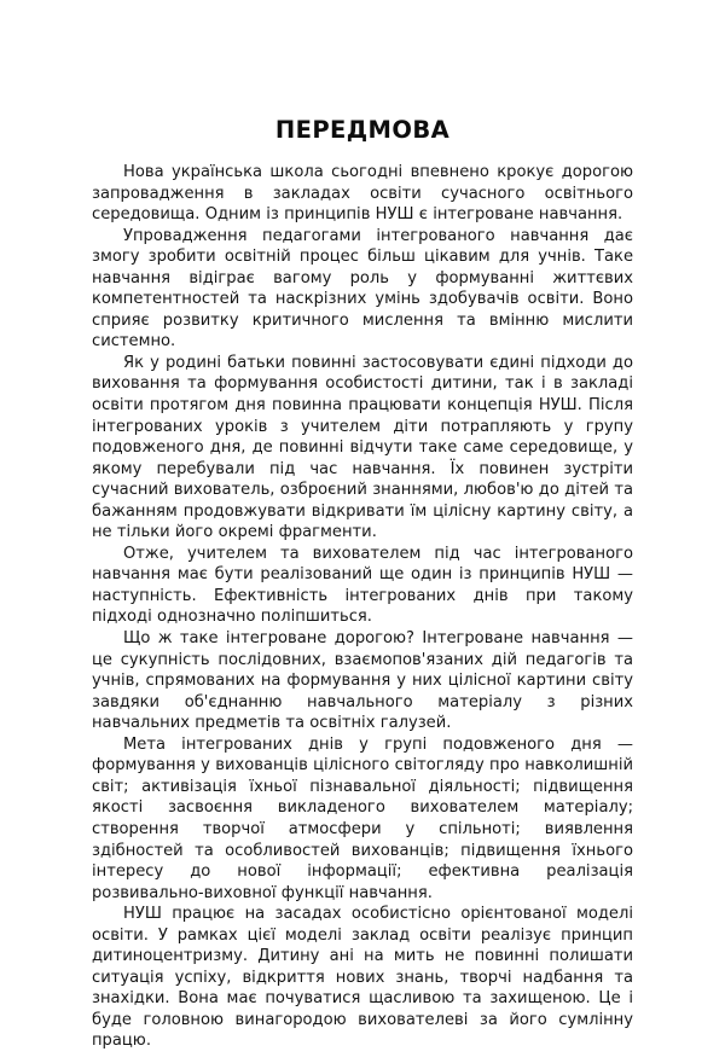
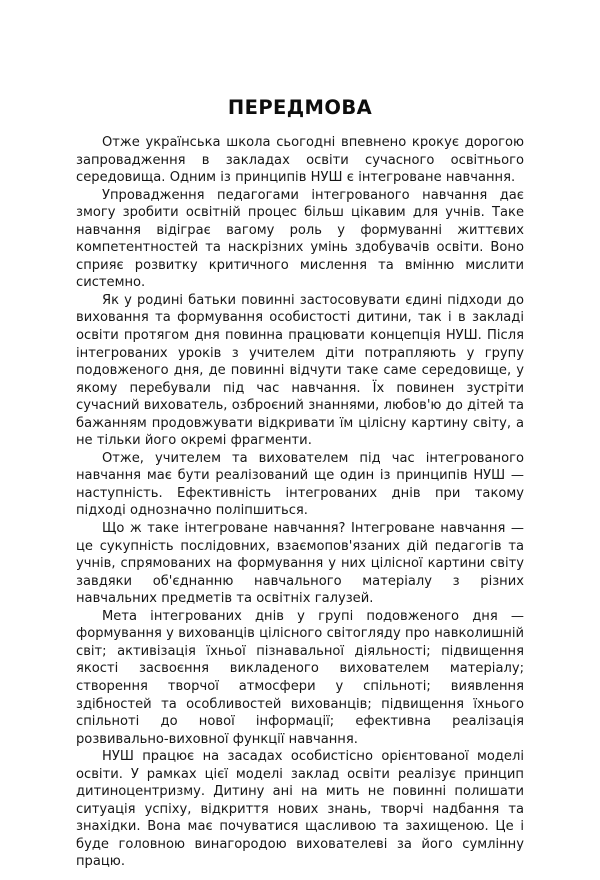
  ПЕРЕДМОВА
- Нова українська школа сьогодні впевнено крокує дорогою запровадження в закладах освіти сучасного освітнього середовища. Одним із принципів НУШ є інтегроване навчання.
+ Отже українська школа сьогодні впевнено крокує дорогою запровадження в закладах освіти сучасного освітнього середовища. Одним із принципів НУШ є інтегроване навчання.
  Упровадження педагогами інтегрованого навчання дає змогу зробити освітній процес більш цікавим для учнів. Таке навчання відіграє вагому роль у формуванні життєвих компетентностей та наскрізних умінь здобувачів освіти. Воно сприяє розвитку критичного мислення та вмінню мислити системно.
  Як у родині батьки повинні застосовувати єдині підходи до виховання та формування особистості дитини, так і в закладі освіти протягом дня повинна працювати концепція НУШ. Після інтегрованих уроків з учителем діти потрапляють у групу подовженого дня, де повинні відчути таке саме середовище, у якому перебували під час навчання. Їх повинен зустріти сучасний вихователь, озброєний знаннями, любов'ю до дітей та бажанням продовжувати відкривати їм цілісну картину світу, а не тільки його окремі фрагменти.
  Отже, учителем та вихователем під час інтегрованого навчання має бути реалізований ще один із принципів НУШ — наступність. Ефективність інтегрованих днів при такому підході однозначно поліпшиться.
- Що ж таке інтегроване дорогою? Інтегроване навчання — це сукупність послідовних, взаємопов'язаних дій педагогів та учнів, спрямованих на формування у них цілісної картини світу завдяки об'єднанню навчального матеріалу з різних навчальних предметів та освітніх галузей.
+ Що ж таке інтегроване навчання? Інтегроване навчання — це сукупність послідовних, взаємопов'язаних дій педагогів та учнів, спрямованих на формування у них цілісної картини світу завдяки об'єднанню навчального матеріалу з різних навчальних предметів та освітніх галузей.
- Мета інтегрованих днів у групі подовженого дня — формування у вихованців цілісного світогляду про навколишній світ; активізація їхньої пізнавальної діяльності; підвищення якості засвоєння викладеного вихователем матеріалу; створення творчої атмосфери у спільноті; виявлення здібностей та особливостей вихованців; підвищення їхнього інтересу до нової інформації; ефективна реалізація розвивально-виховної функції навчання.
+ Мета інтегрованих днів у групі подовженого дня — формування у вихованців цілісного світогляду про навколишній світ; активізація їхньої пізнавальної діяльності; підвищення якості засвоєння викладеного вихователем матеріалу; створення творчої атмосфери у спільноті; виявлення здібностей та особливостей вихованців; підвищення їхнього спільноті до нової інформації; ефективна реалізація розвивально-виховної функції навчання.
  НУШ працює на засадах особистісно орієнтованої моделі освіти. У рамках цієї моделі заклад освіти реалізує принцип дитиноцентризму. Дитину ані на мить не повинні полишати ситуація успіху, відкриття нових знань, творчі надбання та знахідки. Вона має почуватися щасливою та захищеною. Це і буде головною винагородою вихователеві за його сумлінну працю.
